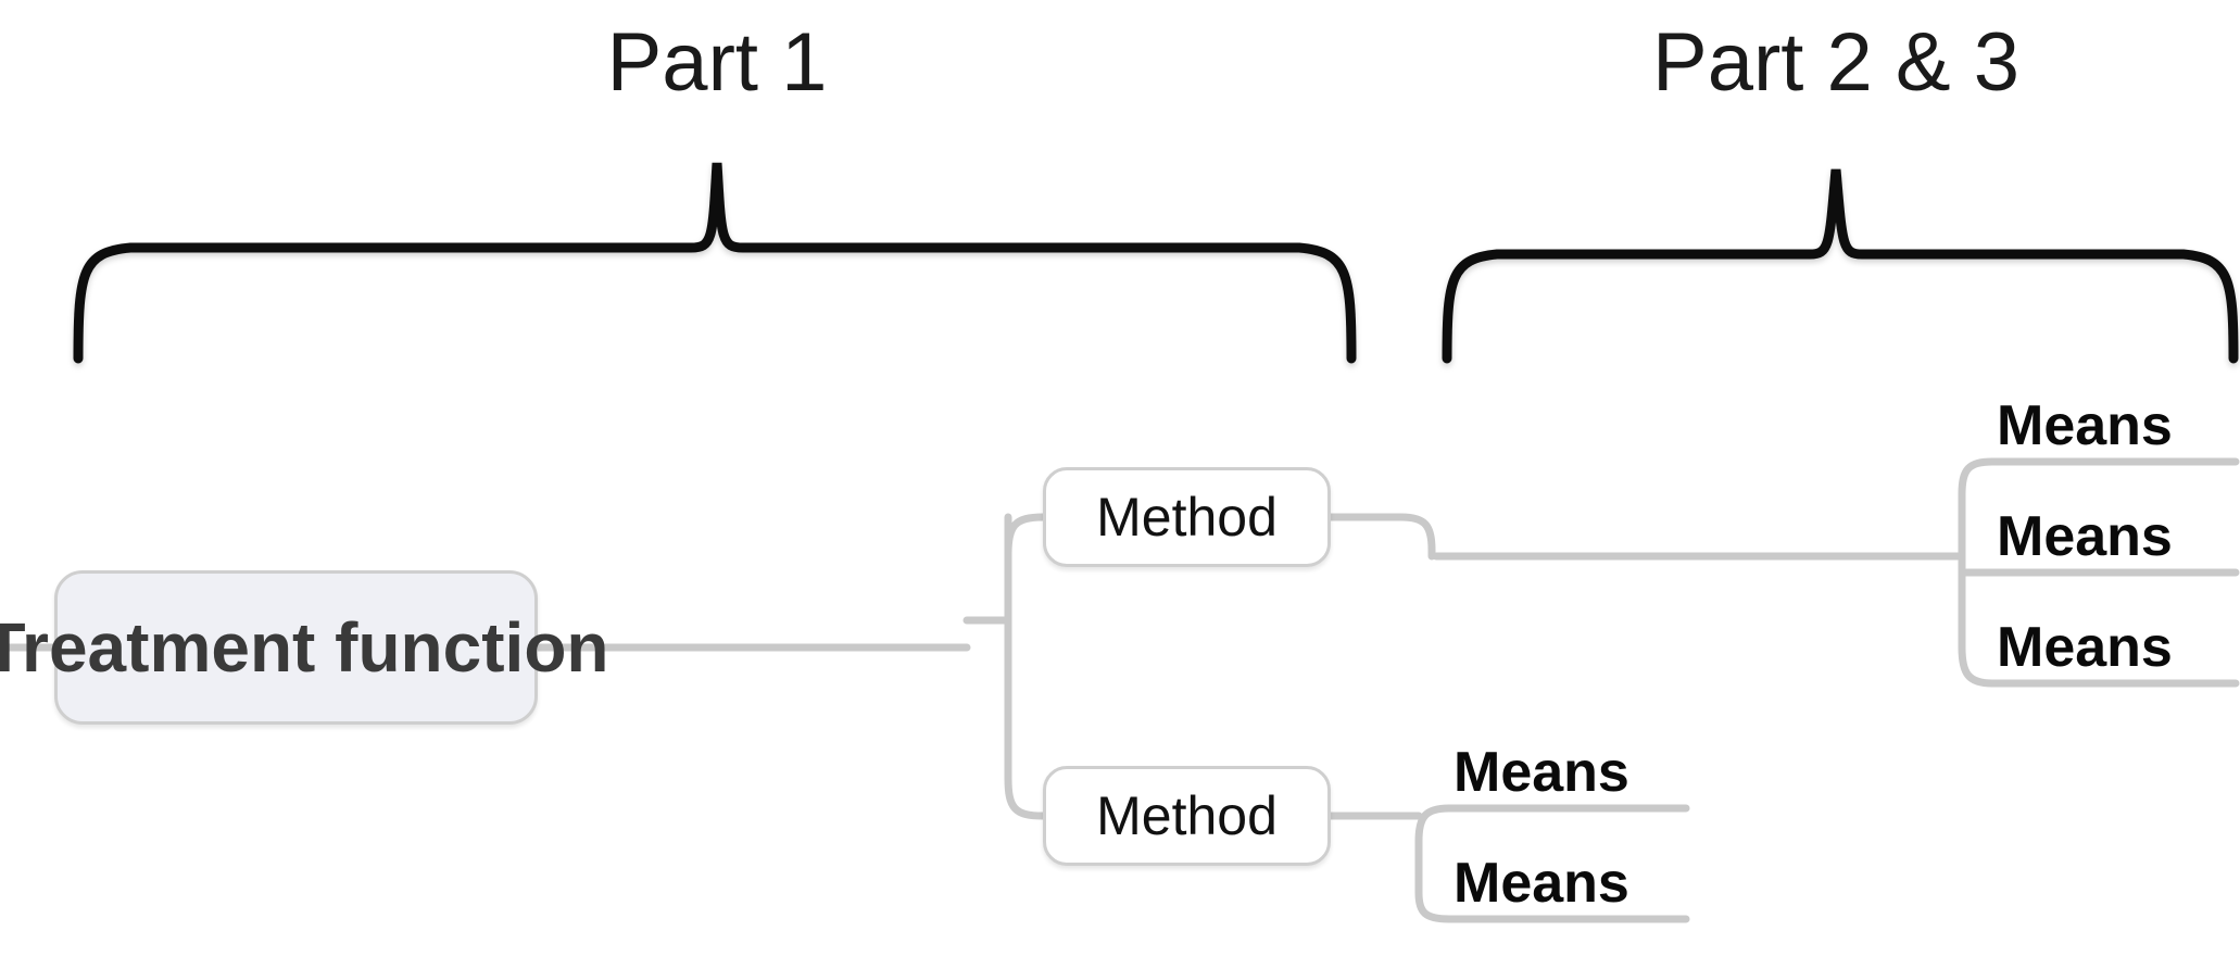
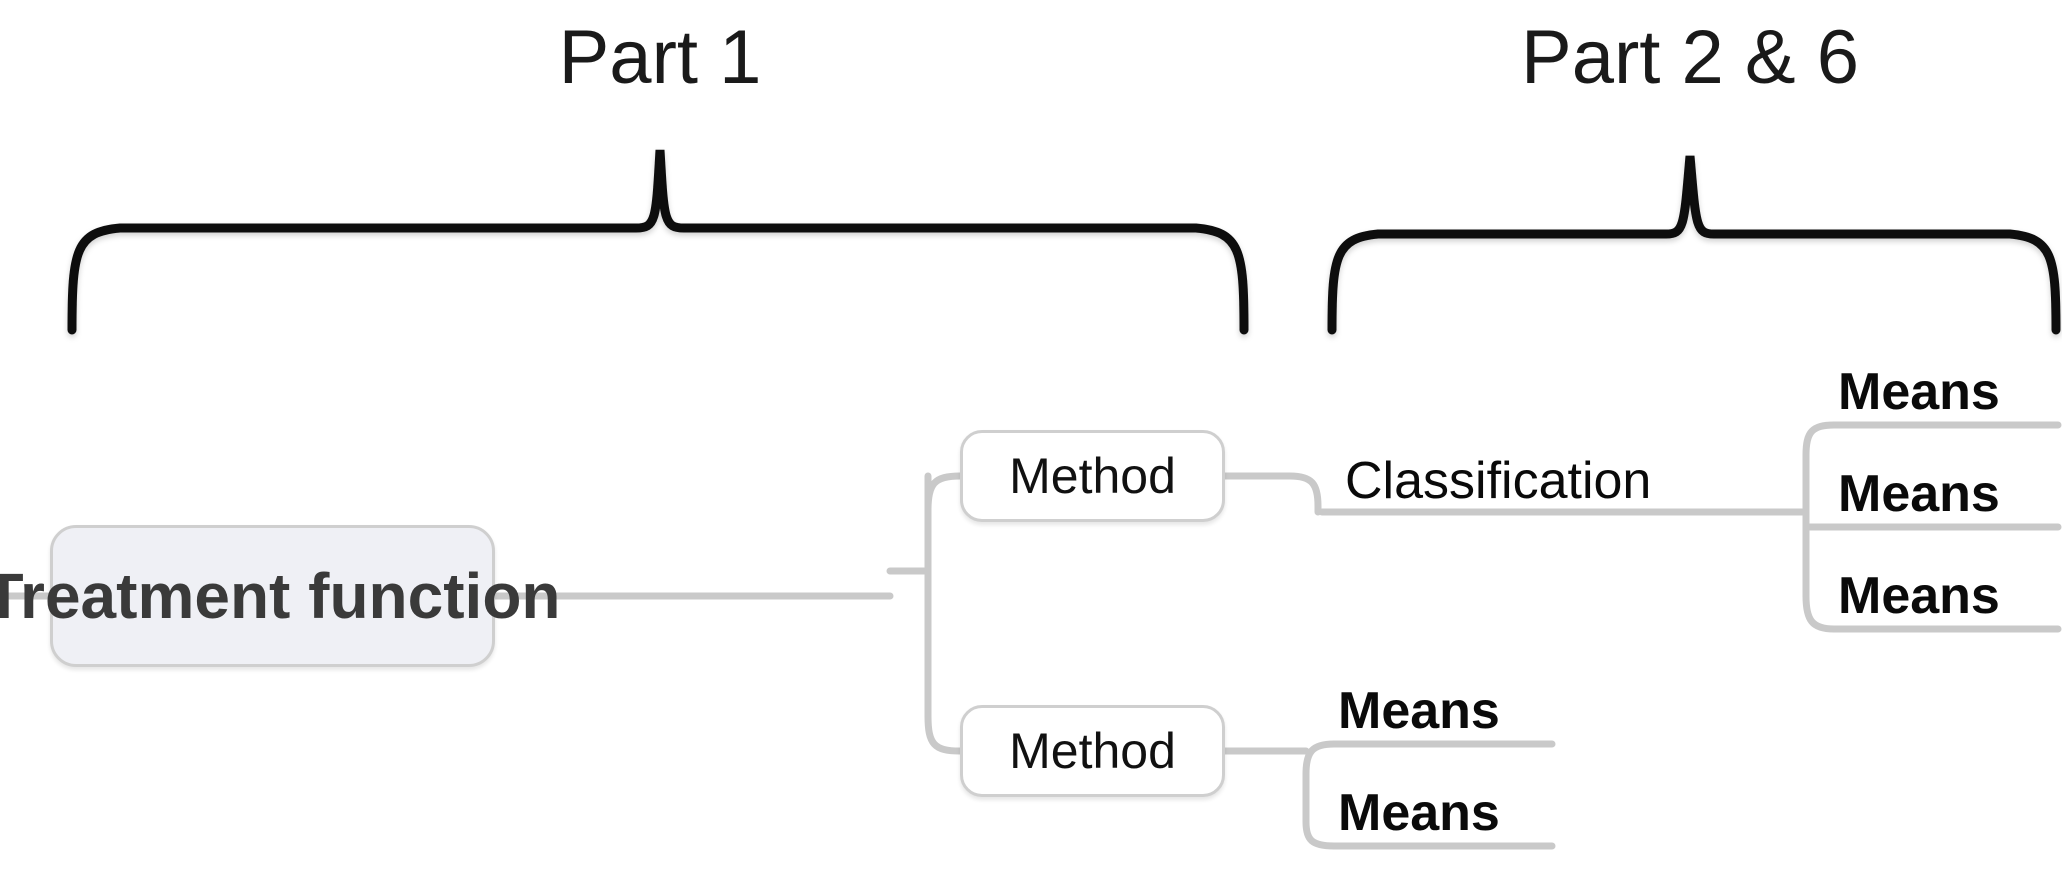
  Part 1
- Part 2 & 3
+ Part 2 & 6
  Treatment function
  Method
  Method
+ Classification
  Means
  Means
  Means
  Means
  Means
